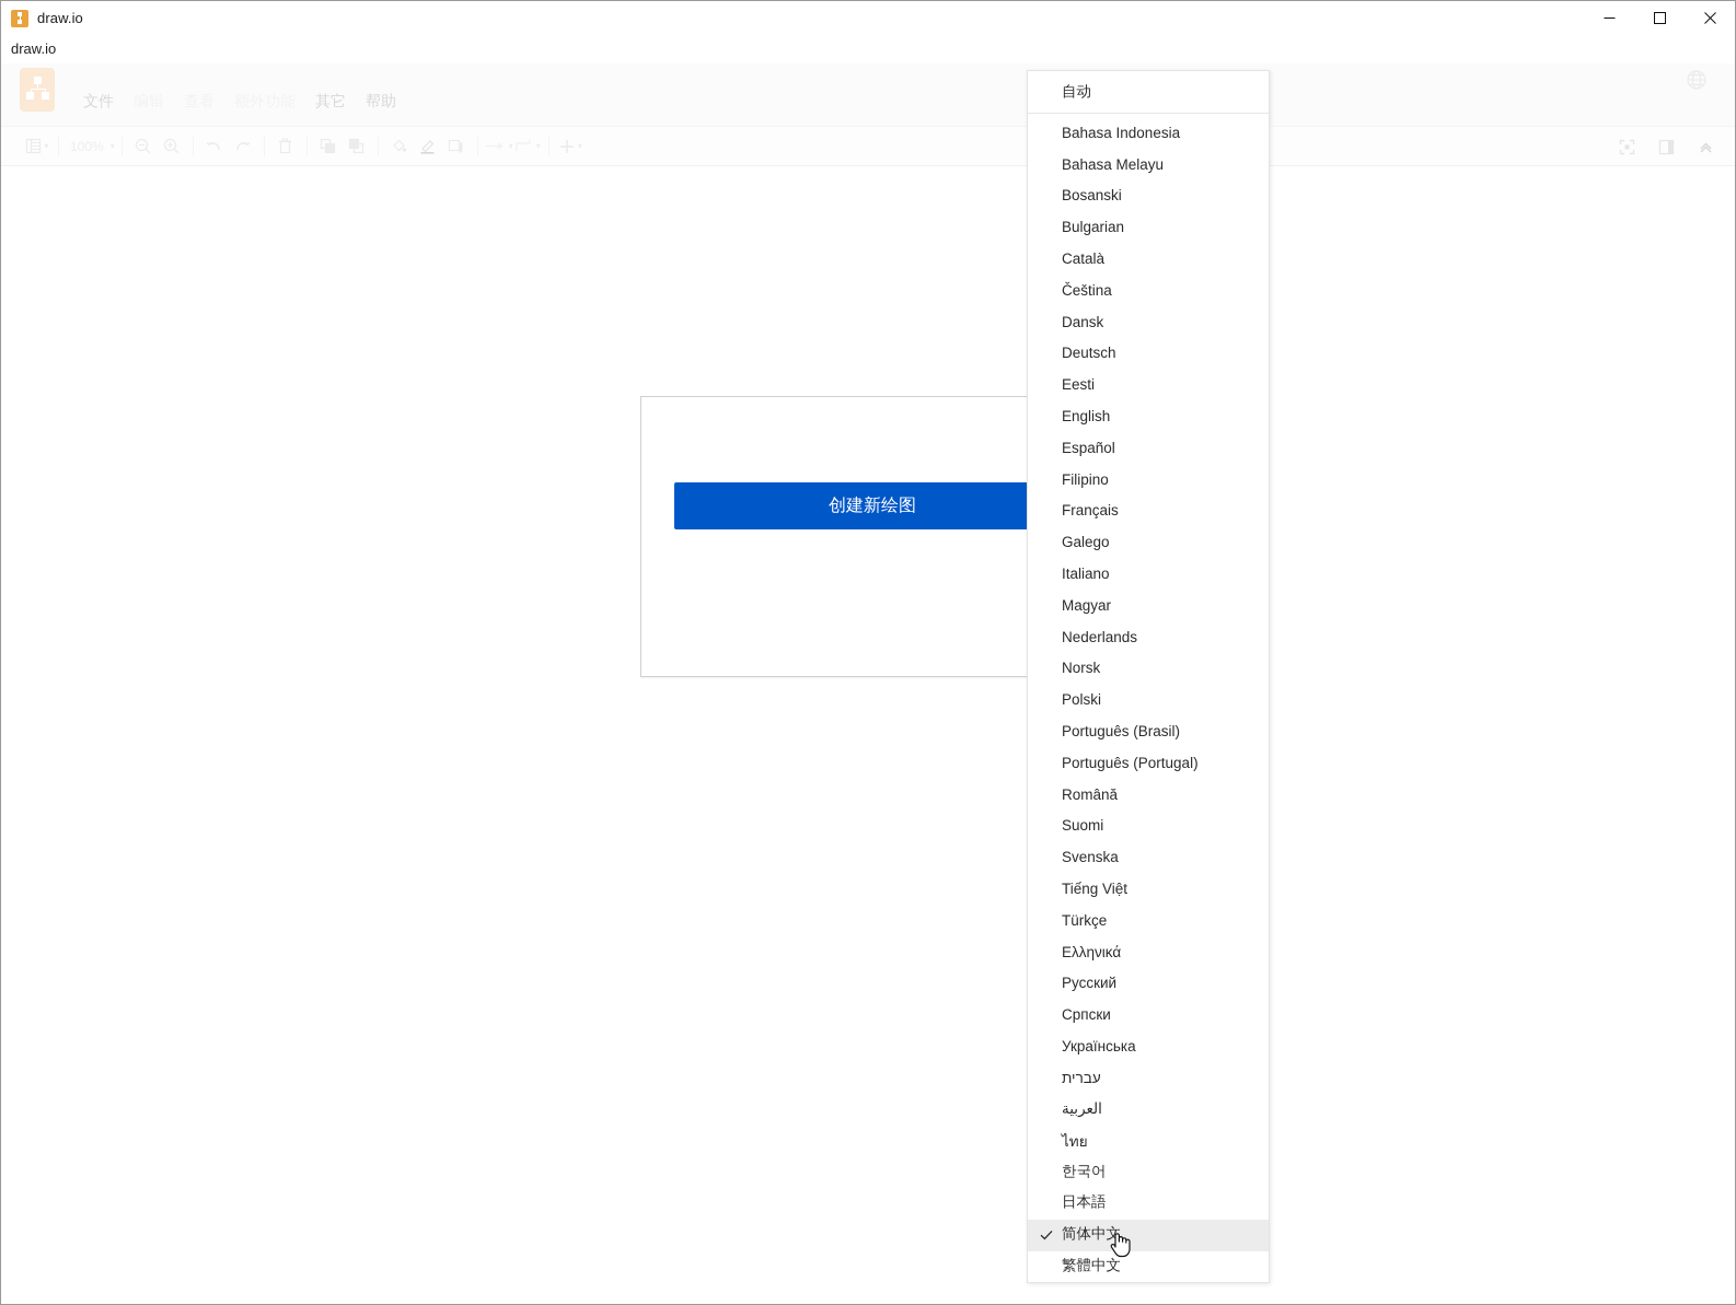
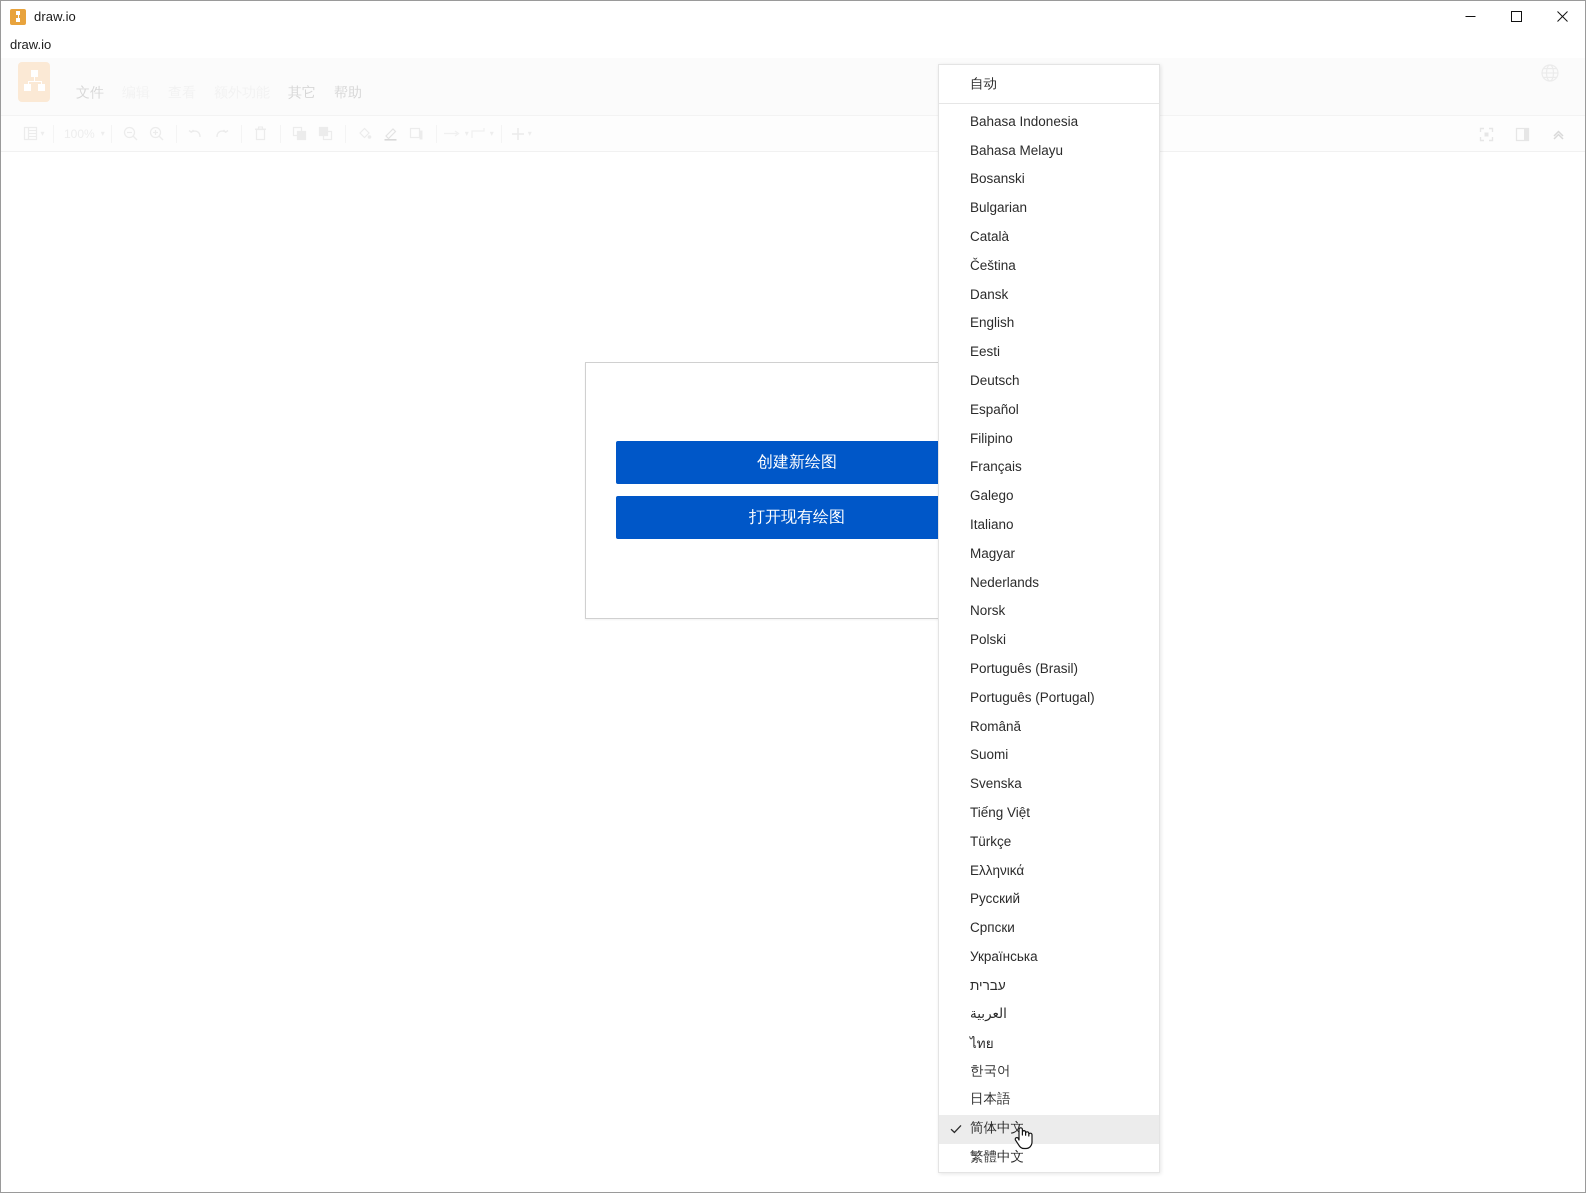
  draw.io
  draw.io
  文件
  其它
  帮助
  创建新绘图
+ 打开现有绘图
  自动
  Bahasa Indonesia
  Bahasa Melayu
  Bosanski
  Bulgarian
  Català
  Čeština
  Dansk
- Deutsch
+ English
  Eesti
- English
+ Deutsch
  Español
  Filipino
  Français
  Galego
  Italiano
  Magyar
  Nederlands
  Norsk
  Polski
  Português (Brasil)
  Português (Portugal)
  Română
  Suomi
  Svenska
  Tiếng Việt
  Türkçe
  Ελληνικά
  Русский
  Српски
  Українська
  עברית
  العربية
  ไทย
  한국어
  日本語
  简体中文
  繁體中文
